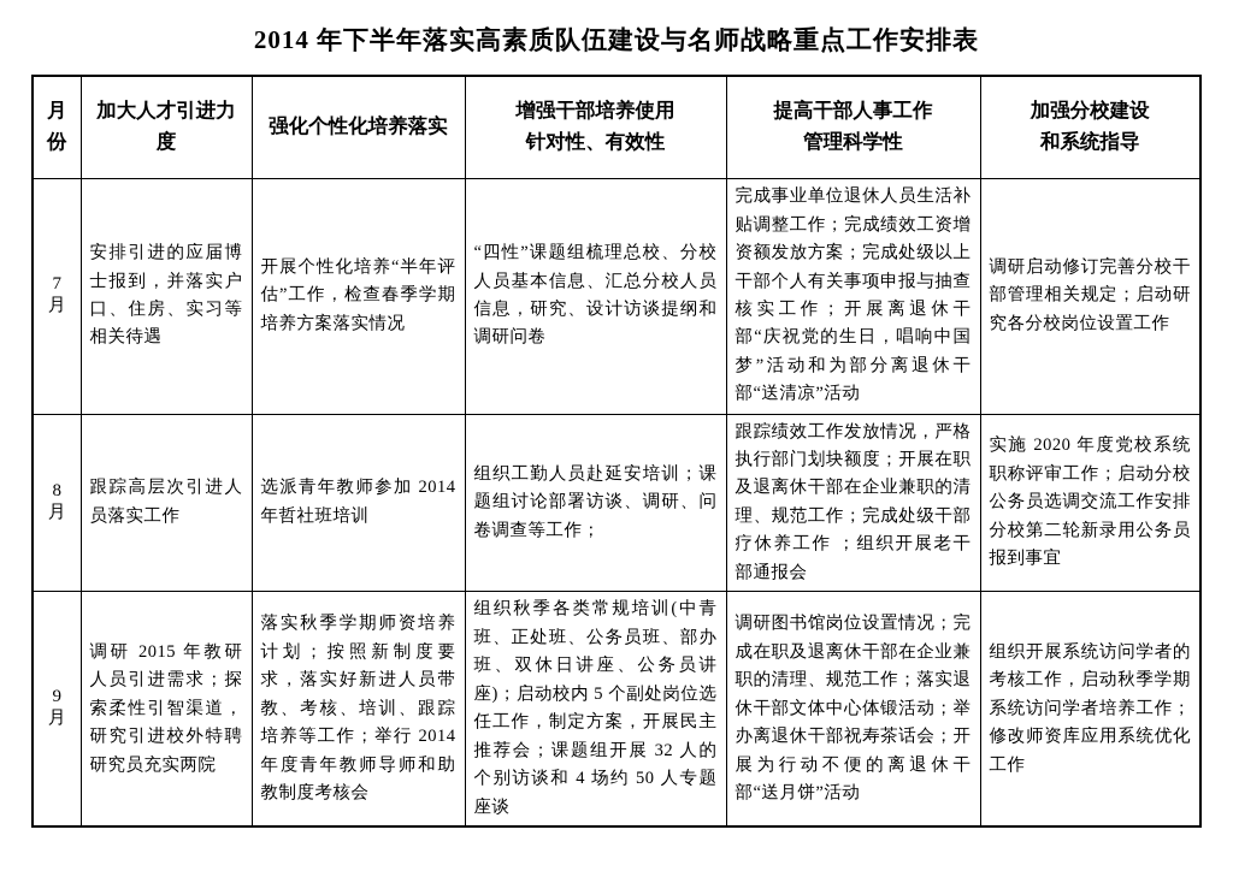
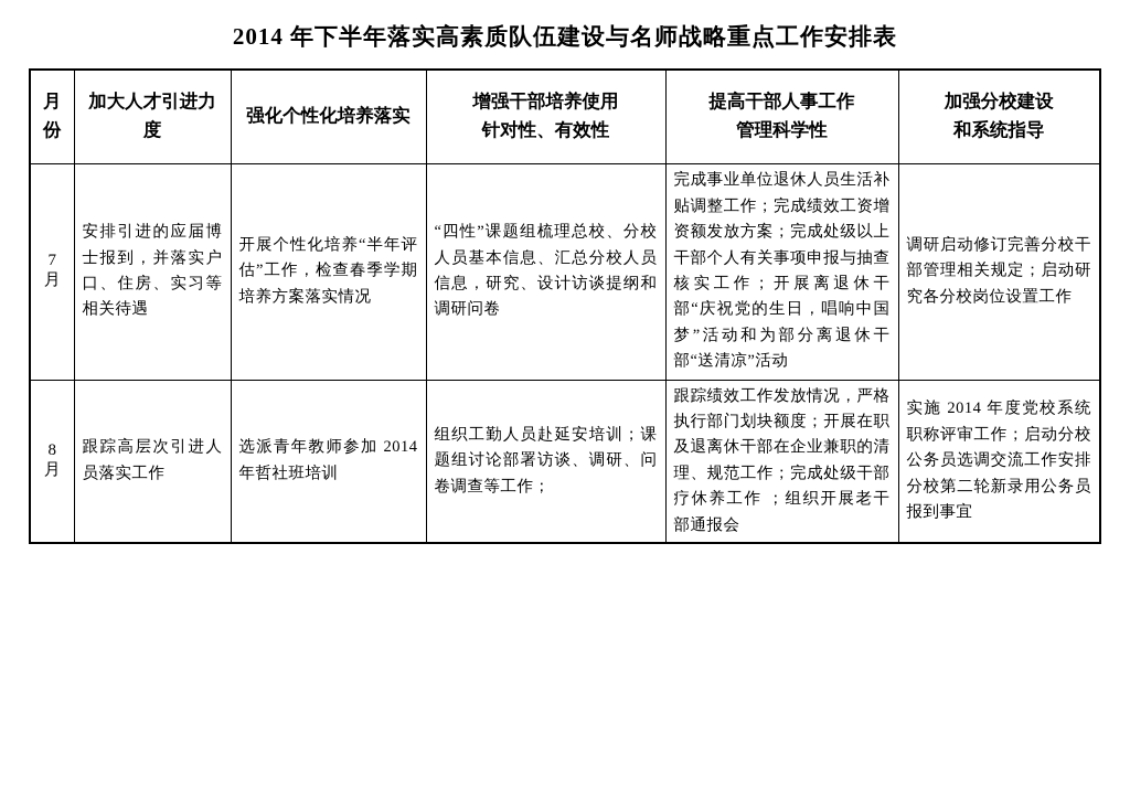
  2014 年下半年落实高素质队伍建设与名师战略重点工作安排表
  月 份	加大人才引进力度	强化个性化培养落实	增强干部培养使用 针对性、有效性	提高干部人事工作 管理科学性	加强分校建设 和系统指导
  7 月	安排引进的应届博士报到，并落实户口、住房、实习等相关待遇	开展个性化培养“半年评估”工作，检查春季学期培养方案落实情况	“四性”课题组梳理总校、分校人员基本信息、汇总分校人员信息，研究、设计访谈提纲和调研问卷	完成事业单位退休人员生活补贴调整工作；完成绩效工资增资额发放方案；完成处级以上干部个人有关事项申报与抽查核实工作；开展离退休干部“庆祝党的生日，唱响中国梦”活动和为部分离退休干部“送清凉”活动	调研启动修订完善分校干部管理相关规定；启动研究各分校岗位设置工作
- 8 月	跟踪高层次引进人员落实工作	选派青年教师参加 2014 年哲社班培训	组织工勤人员赴延安培训；课题组讨论部署访谈、调研、问卷调查等工作；	跟踪绩效工作发放情况，严格执行部门划块额度；开展在职及退离休干部在企业兼职的清理、规范工作；完成处级干部疗休养工作 ；组织开展老干部通报会	实施 2020 年度党校系统职称评审工作；启动分校公务员选调交流工作安排分校第二轮新录用公务员报到事宜
+ 8 月	跟踪高层次引进人员落实工作	选派青年教师参加 2014 年哲社班培训	组织工勤人员赴延安培训；课题组讨论部署访谈、调研、问卷调查等工作；	跟踪绩效工作发放情况，严格执行部门划块额度；开展在职及退离休干部在企业兼职的清理、规范工作；完成处级干部疗休养工作 ；组织开展老干部通报会	实施 2014 年度党校系统职称评审工作；启动分校公务员选调交流工作安排分校第二轮新录用公务员报到事宜
- 9 月	调研 2015 年教研人员引进需求；探索柔性引智渠道，研究引进校外特聘研究员充实两院	落实秋季学期师资培养计划；按照新制度要求，落实好新进人员带教、考核、培训、跟踪培养等工作；举行 2014 年度青年教师导师和助教制度考核会	组织秋季各类常规培训(中青班、正处班、公务员班、部办班、双休日讲座、公务员讲座)；启动校内 5 个副处岗位选任工作，制定方案，开展民主推荐会；课题组开展 32 人的个别访谈和 4 场约 50 人专题座谈	调研图书馆岗位设置情况；完成在职及退离休干部在企业兼职的清理、规范工作；落实退休干部文体中心体锻活动；举办离退休干部祝寿茶话会；开展为行动不便的离退休干部“送月饼”活动	组织开展系统访问学者的考核工作，启动秋季学期系统访问学者培养工作；修改师资库应用系统优化工作
